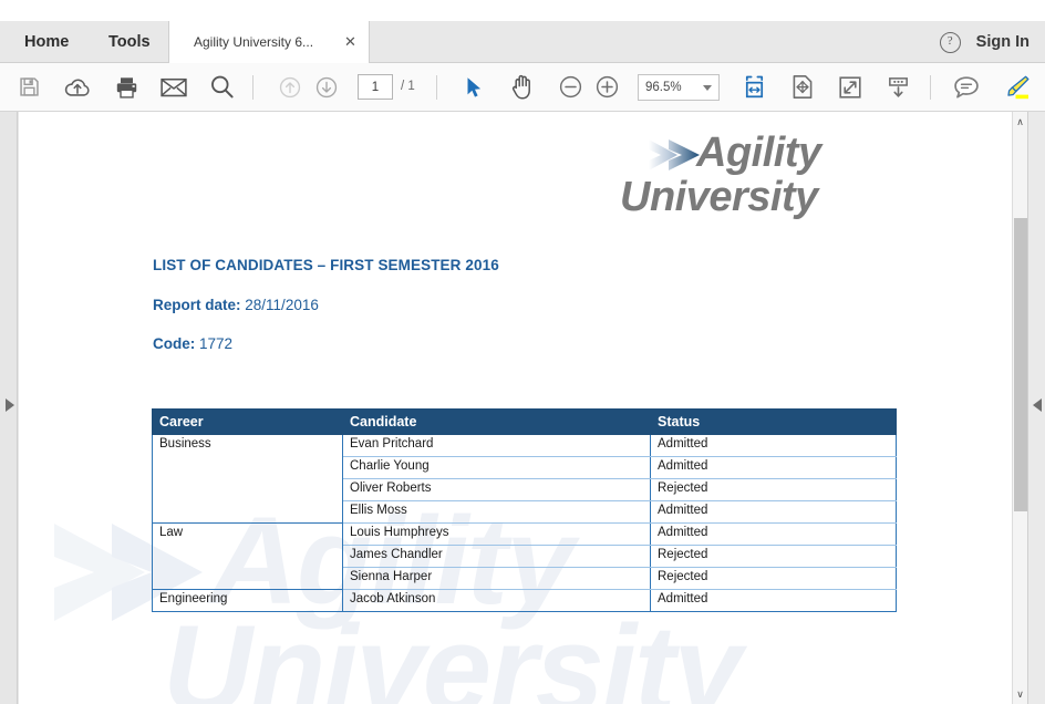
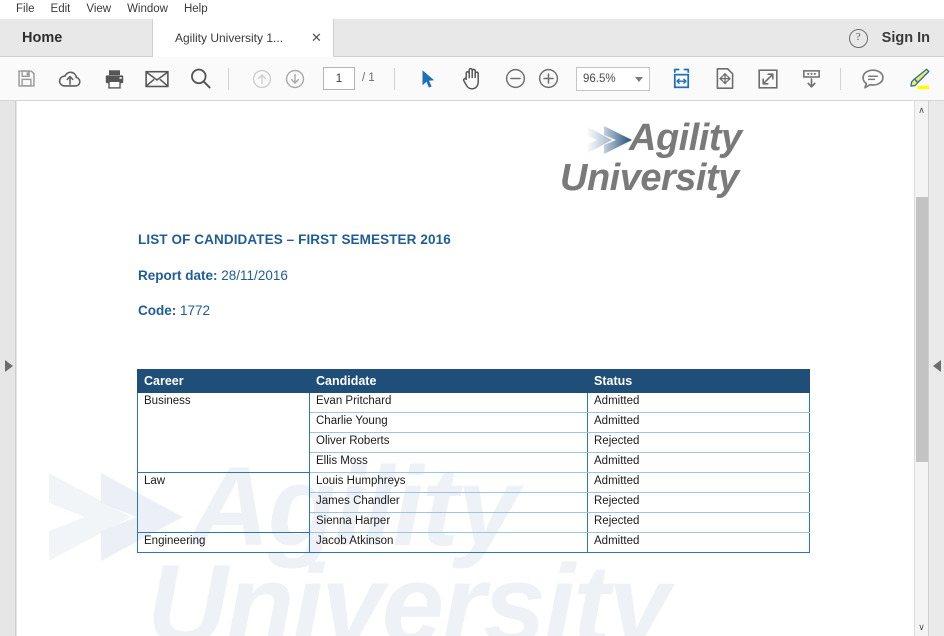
+ File
+ Edit
+ View
+ Window
+ Help
  Home
- Tools
- Agility University 6...
+ Agility University 1...
  ✕
  ?
  Sign In
  1
  / 1
  96.5%
  Agility
  University
  Agility
  University
  LIST OF CANDIDATES – FIRST SEMESTER 2016
  Report date: 28/11/2016
  Code: 1772
  Career	Candidate	Status
  Business	Evan Pritchard	Admitted
  Charlie Young	Admitted
  Oliver Roberts	Rejected
  Ellis Moss	Admitted
  Law	Louis Humphreys	Admitted
  James Chandler	Rejected
  Sienna Harper	Rejected
  Engineering	Jacob Atkinson	Admitted
  ∧
  ∨
